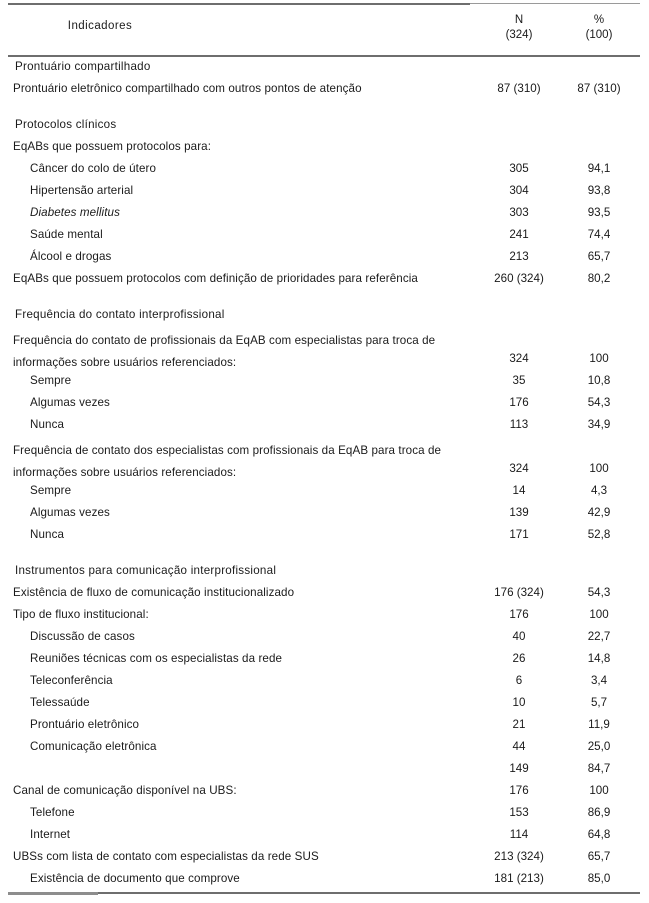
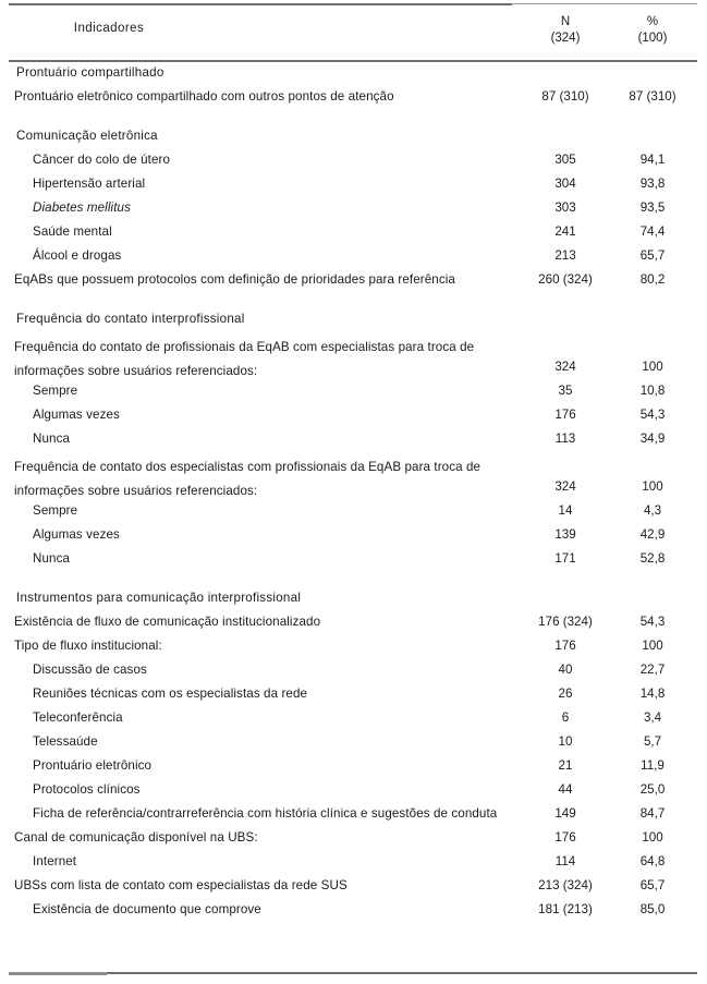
  Indicadores
  N
  (324)
  %
  (100)
  Prontuário compartilhado
  Prontuário eletrônico compartilhado com outros pontos de atenção
  87 (310)
  87 (310)
- Protocolos clínicos
+ Comunicação eletrônica
- EqABs que possuem protocolos para:
  Câncer do colo de útero
  305
  94,1
  Hipertensão arterial
  304
  93,8
  Diabetes mellitus
  303
  93,5
  Saúde mental
  241
  74,4
  Álcool e drogas
  213
  65,7
  EqABs que possuem protocolos com definição de prioridades para referência
  260 (324)
  80,2
  Frequência do contato interprofissional
  Frequência do contato de profissionais da EqAB com especialistas para troca de informações sobre usuários referenciados:
  324
  100
  Sempre
  35
  10,8
  Algumas vezes
  176
  54,3
  Nunca
  113
  34,9
  Frequência de contato dos especialistas com profissionais da EqAB para troca de informações sobre usuários referenciados:
  324
  100
  Sempre
  14
  4,3
  Algumas vezes
  139
  42,9
  Nunca
  171
  52,8
  Instrumentos para comunicação interprofissional
  Existência de fluxo de comunicação institucionalizado
  176 (324)
  54,3
  Tipo de fluxo institucional:
  176
  100
  Discussão de casos
  40
  22,7
  Reuniões técnicas com os especialistas da rede
  26
  14,8
  Teleconferência
  6
  3,4
  Telessaúde
  10
  5,7
  Prontuário eletrônico
  21
  11,9
- Comunicação eletrônica
+ Protocolos clínicos
  44
  25,0
+ Ficha de referência/contrarreferência com história clínica e sugestões de conduta
  149
  84,7
  Canal de comunicação disponível na UBS:
  176
  100
- Telefone
- 153
- 86,9
  Internet
  114
  64,8
  UBSs com lista de contato com especialistas da rede SUS
  213 (324)
  65,7
  Existência de documento que comprove
  181 (213)
  85,0
